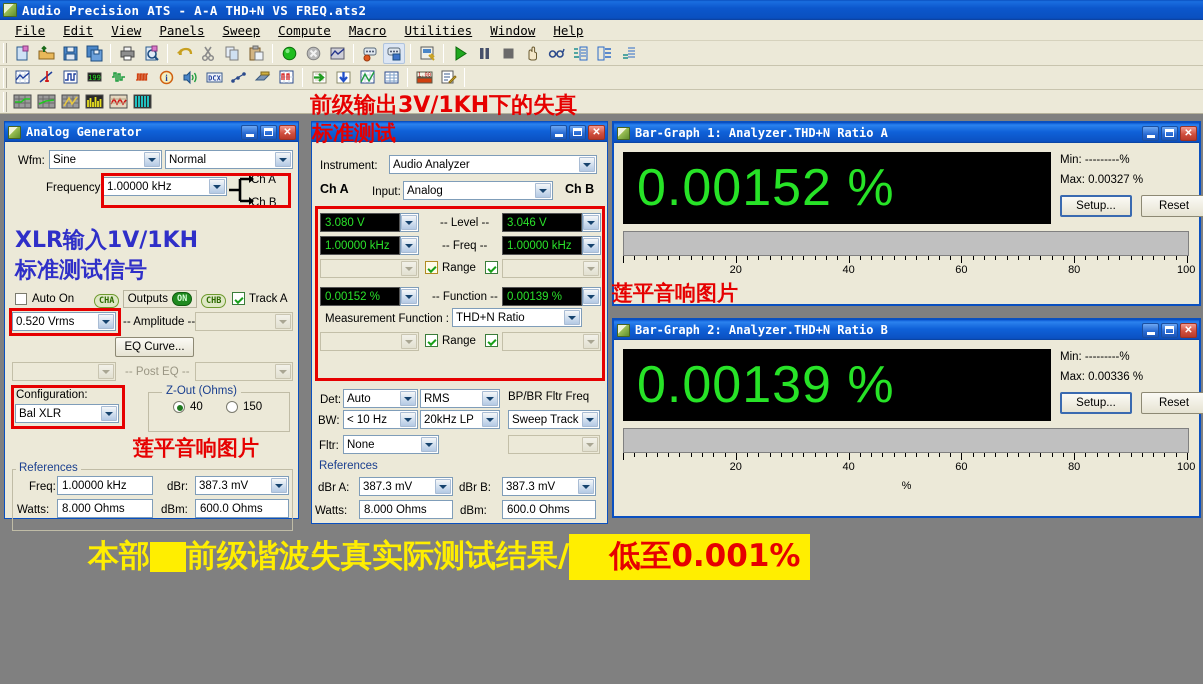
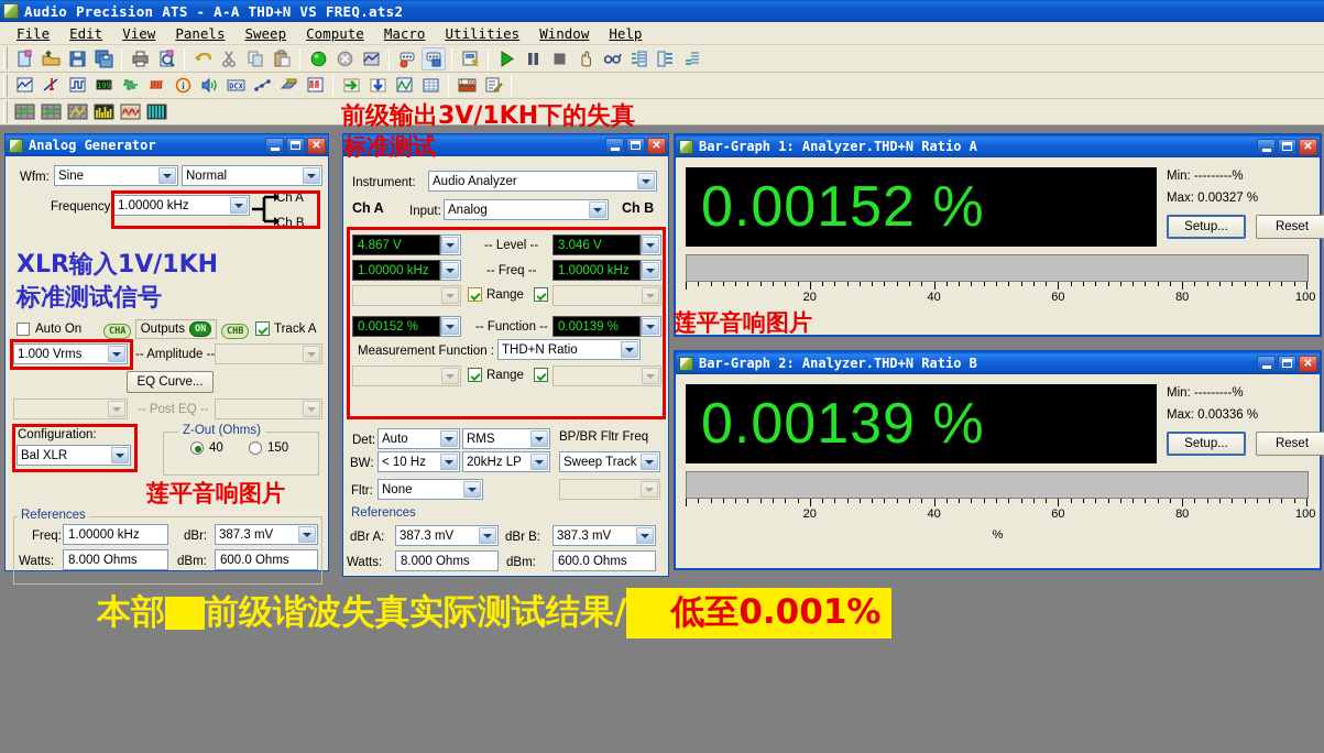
  Audio Precision ATS - A-A THD+N VS FREQ.ats2
  File
  Edit
  View
  Panels
  Sweep
  Compute
  Macro
  Utilities
  Window
  Help
  199
  i
  DCX
  前级输出3V/1KH下的失真
  Analog Generator
  ✕
  Wfm:
  Sine
  Normal
  Frequency:
  1.00000 kHz
  Ch A
  Ch B
  XLR输入1V/1KH
  标准测试信号
  Auto On
  CHA
  Outputs
  ON
  CHB
  Track A
- 0.520 Vrms
+ 1.000 Vrms
  -- Amplitude --
  EQ Curve...
  -- Post EQ --
  Configuration:
  Bal XLR
  Z-Out (Ohms)
  40
  150
  莲平音响图片
  References
  Freq:
  1.00000 kHz
  dBr:
  387.3 mV
  Watts:
  8.000 Ohms
  dBm:
  600.0 Ohms
  ✕
  Instrument:
  Audio Analyzer
  Ch A
  Input:
  Analog
  Ch B
- 3.080 V
+ 4.867 V
  -- Level --
  3.046 V
  1.00000 kHz
  -- Freq --
  1.00000 kHz
  Range
  0.00152 %
  -- Function --
  0.00139 %
  Measurement Function :
  THD+N Ratio
  Range
  Det:
  Auto
  RMS
  BP/BR Fltr Freq
  BW:
  < 10 Hz
  20kHz LP
  Sweep Track
  Fltr:
  None
  References
  dBr A:
  387.3 mV
  dBr B:
  387.3 mV
  Watts:
  8.000 Ohms
  dBm:
  600.0 Ohms
  标准测试
  Bar-Graph 1: Analyzer.THD+N Ratio A
  ✕
  0.00152 %
  Min: ---------%
  Max: 0.00327 %
  Setup...
  Reset
  20
  40
  60
  80
  100
  Bar-Graph 2: Analyzer.THD+N Ratio B
  ✕
  0.00139 %
  Min: ---------%
  Max: 0.00336 %
  Setup...
  Reset
  20
  40
  60
  80
  100
  %
  莲平音响图片
  本部
  前级谐波失真实际测试结果/
  低至0.001%
